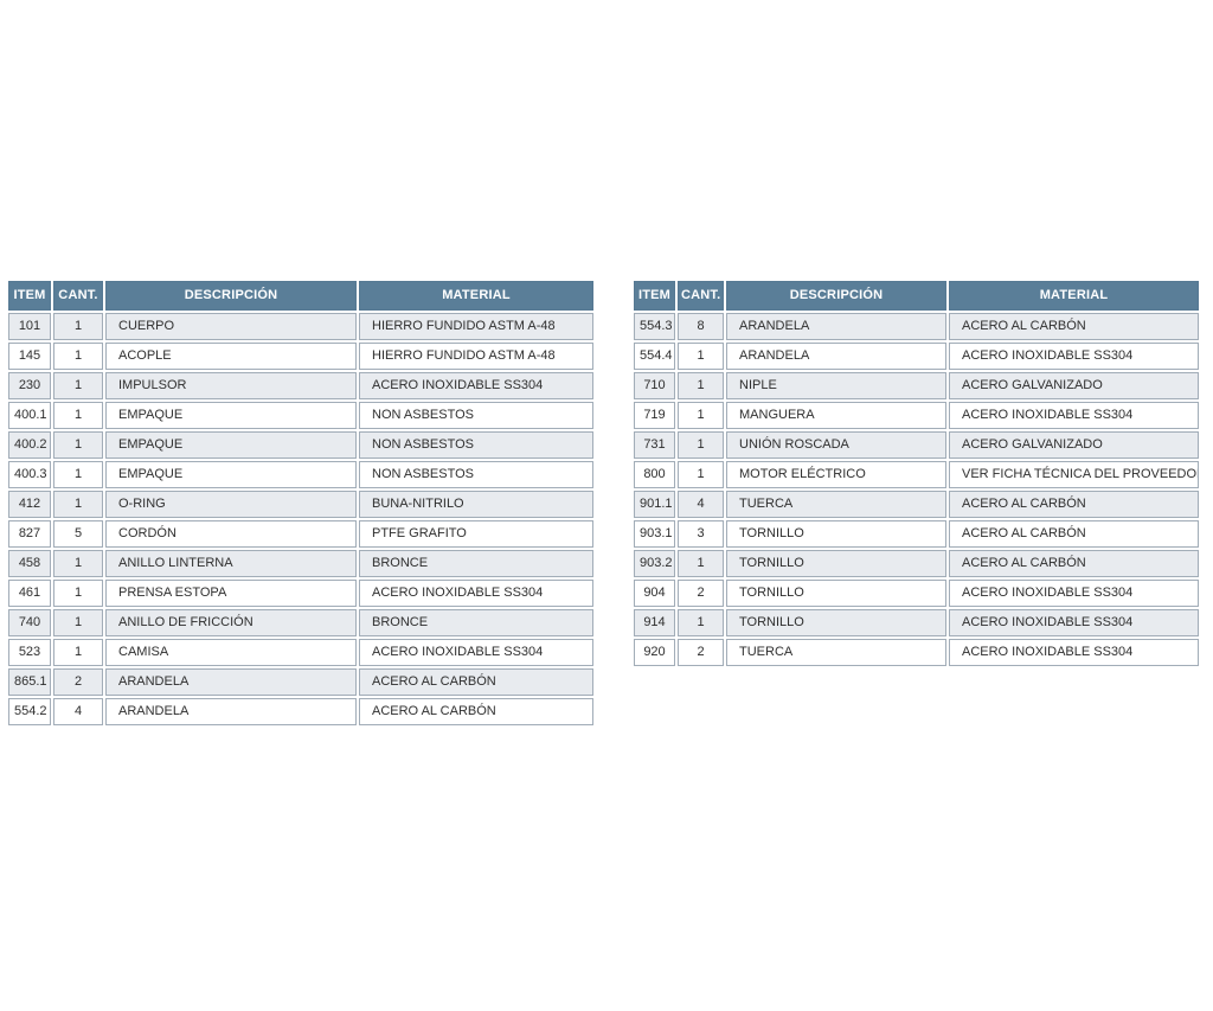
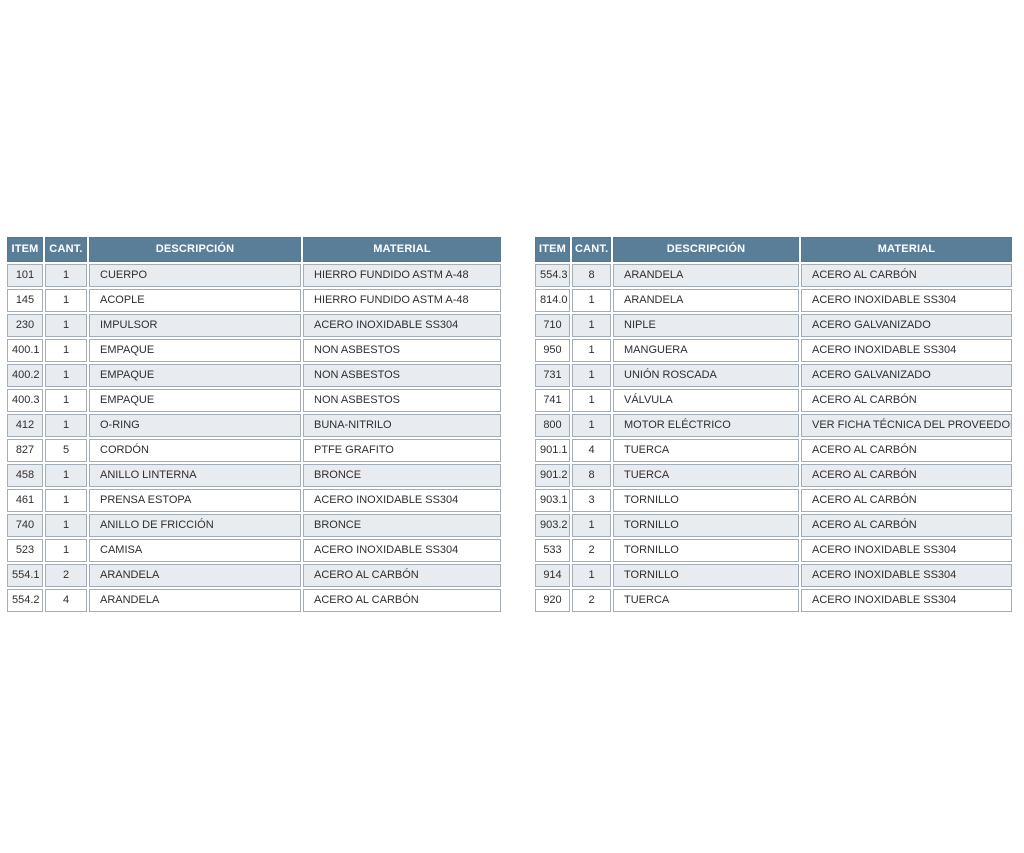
  ITEM	CANT.	DESCRIPCIÓN	MATERIAL
  101	1	CUERPO	HIERRO FUNDIDO ASTM A-48
  145	1	ACOPLE	HIERRO FUNDIDO ASTM A-48
  230	1	IMPULSOR	ACERO INOXIDABLE SS304
  400.1	1	EMPAQUE	NON ASBESTOS
  400.2	1	EMPAQUE	NON ASBESTOS
  400.3	1	EMPAQUE	NON ASBESTOS
  412	1	O-RING	BUNA-NITRILO
  827	5	CORDÓN	PTFE GRAFITO
  458	1	ANILLO LINTERNA	BRONCE
  461	1	PRENSA ESTOPA	ACERO INOXIDABLE SS304
  740	1	ANILLO DE FRICCIÓN	BRONCE
  523	1	CAMISA	ACERO INOXIDABLE SS304
- 865.1	2	ARANDELA	ACERO AL CARBÓN
+ 554.1	2	ARANDELA	ACERO AL CARBÓN
  554.2	4	ARANDELA	ACERO AL CARBÓN
  ITEM	CANT.	DESCRIPCIÓN	MATERIAL
  554.3	8	ARANDELA	ACERO AL CARBÓN
- 554.4	1	ARANDELA	ACERO INOXIDABLE SS304
+ 814.0	1	ARANDELA	ACERO INOXIDABLE SS304
  710	1	NIPLE	ACERO GALVANIZADO
- 719	1	MANGUERA	ACERO INOXIDABLE SS304
+ 950	1	MANGUERA	ACERO INOXIDABLE SS304
  731	1	UNIÓN ROSCADA	ACERO GALVANIZADO
+ 741	1	VÁLVULA	ACERO AL CARBÓN
  800	1	MOTOR ELÉCTRICO	VER FICHA TÉCNICA DEL PROVEEDO
  901.1	4	TUERCA	ACERO AL CARBÓN
+ 901.2	8	TUERCA	ACERO AL CARBÓN
  903.1	3	TORNILLO	ACERO AL CARBÓN
  903.2	1	TORNILLO	ACERO AL CARBÓN
- 904	2	TORNILLO	ACERO INOXIDABLE SS304
+ 533	2	TORNILLO	ACERO INOXIDABLE SS304
  914	1	TORNILLO	ACERO INOXIDABLE SS304
  920	2	TUERCA	ACERO INOXIDABLE SS304
